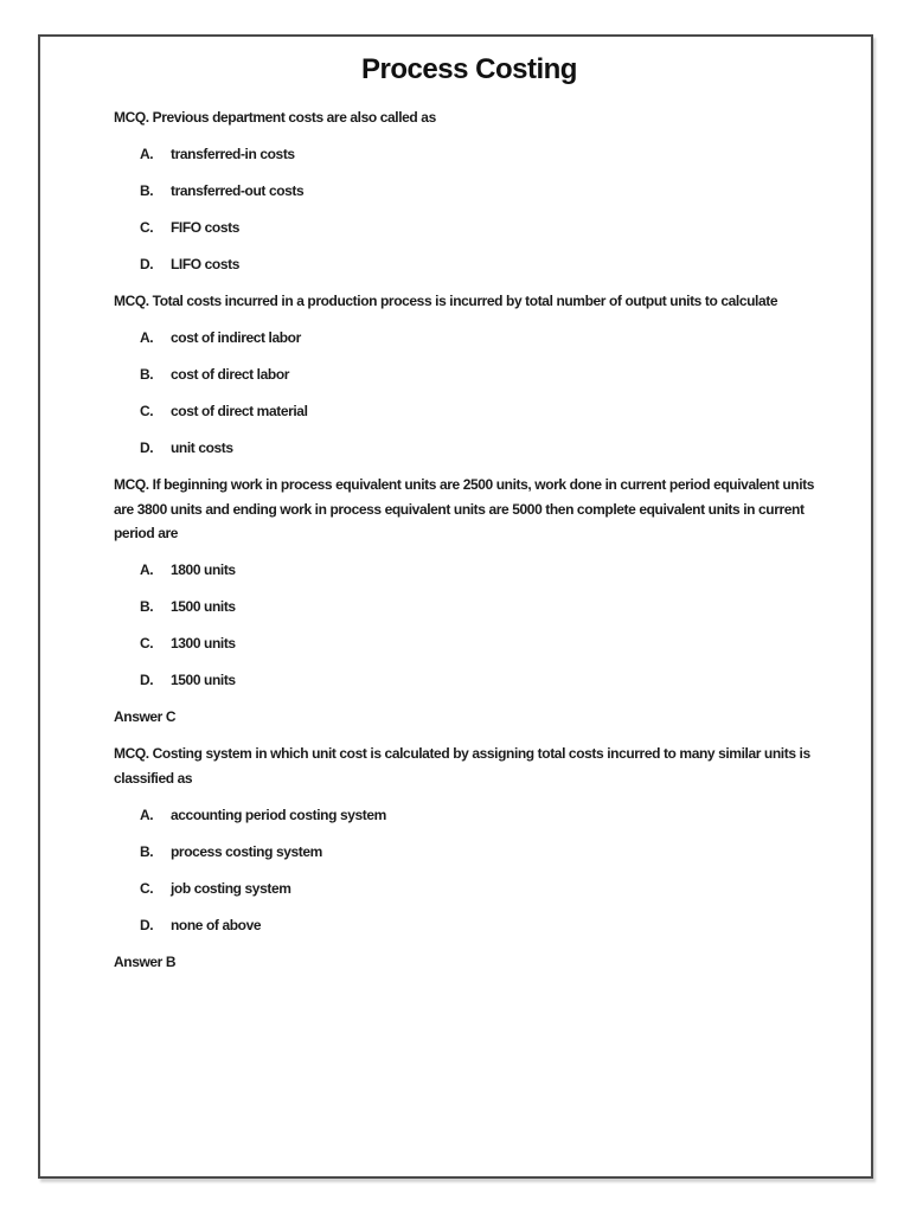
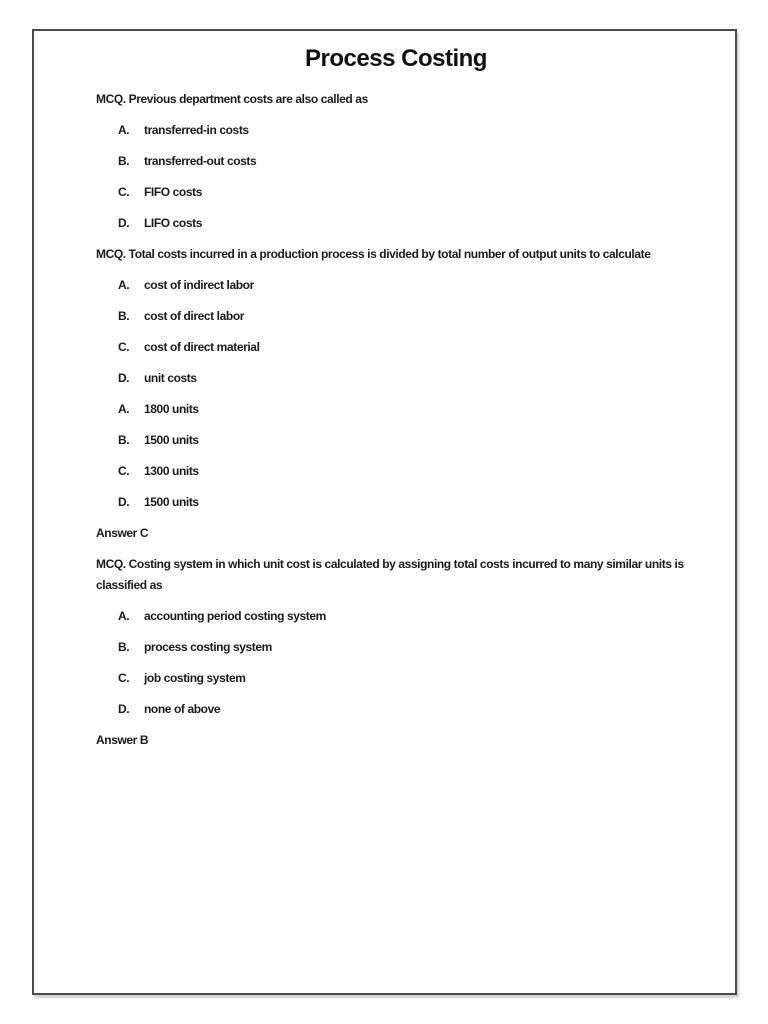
  Process Costing
  MCQ. Previous department costs are also called as
  A.
  transferred-in costs
  B.
  transferred-out costs
  C.
  FIFO costs
  D.
  LIFO costs
- MCQ. Total costs incurred in a production process is incurred by total number of output units to calculate
+ MCQ. Total costs incurred in a production process is divided by total number of output units to calculate
  A.
  cost of indirect labor
  B.
  cost of direct labor
  C.
  cost of direct material
  D.
  unit costs
- MCQ. If beginning work in process equivalent units are 2500 units, work done in current period equivalent units are 3800 units and ending work in process equivalent units are 5000 then complete equivalent units in current period are
  A.
  1800 units
  B.
  1500 units
  C.
  1300 units
  D.
  1500 units
  Answer C
  MCQ. Costing system in which unit cost is calculated by assigning total costs incurred to many similar units is classified as
  A.
  accounting period costing system
  B.
  process costing system
  C.
  job costing system
  D.
  none of above
  Answer B
